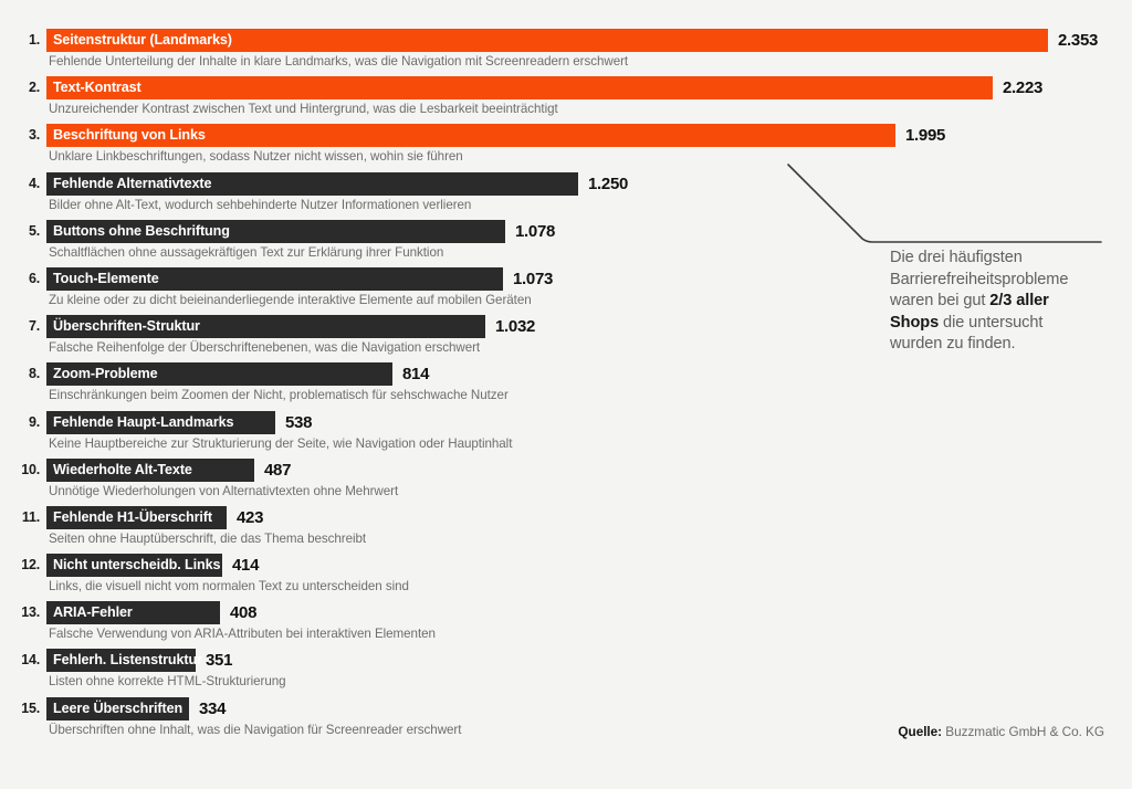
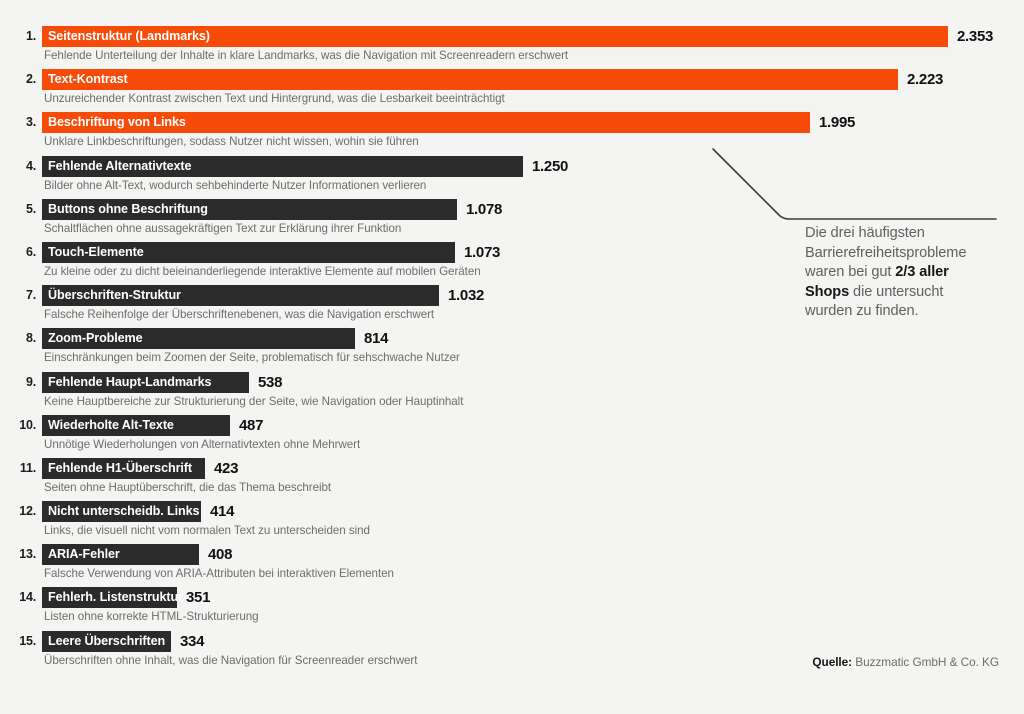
  1.
  Seitenstruktur (Landmarks)
  2.353
  Fehlende Unterteilung der Inhalte in klare Landmarks, was die Navigation mit Screenreadern erschwert
  2.
  Text-Kontrast
  2.223
  Unzureichender Kontrast zwischen Text und Hintergrund, was die Lesbarkeit beeinträchtigt
  3.
  Beschriftung von Links
  1.995
  Unklare Linkbeschriftungen, sodass Nutzer nicht wissen, wohin sie führen
  4.
  Fehlende Alternativtexte
  1.250
  Bilder ohne Alt-Text, wodurch sehbehinderte Nutzer Informationen verlieren
  5.
  Buttons ohne Beschriftung
  1.078
  Schaltflächen ohne aussagekräftigen Text zur Erklärung ihrer Funktion
  6.
  Touch-Elemente
  1.073
  Zu kleine oder zu dicht beieinanderliegende interaktive Elemente auf mobilen Geräten
  7.
  Überschriften-Struktur
  1.032
  Falsche Reihenfolge der Überschriftenebenen, was die Navigation erschwert
  8.
  Zoom-Probleme
  814
- Einschränkungen beim Zoomen der Nicht, problematisch für sehschwache Nutzer
+ Einschränkungen beim Zoomen der Seite, problematisch für sehschwache Nutzer
  9.
  Fehlende Haupt-Landmarks
  538
  Keine Hauptbereiche zur Strukturierung der Seite, wie Navigation oder Hauptinhalt
  10.
  Wiederholte Alt-Texte
  487
  Unnötige Wiederholungen von Alternativtexten ohne Mehrwert
  11.
  Fehlende H1-Überschrift
  423
  Seiten ohne Hauptüberschrift, die das Thema beschreibt
  12.
  Nicht unterscheidb. Links
  414
  Links, die visuell nicht vom normalen Text zu unterscheiden sind
  13.
  ARIA-Fehler
  408
  Falsche Verwendung von ARIA-Attributen bei interaktiven Elementen
  14.
  Fehlerh. Listenstruktur
  351
  Listen ohne korrekte HTML-Strukturierung
  15.
  Leere Überschriften
  334
  Überschriften ohne Inhalt, was die Navigation für Screenreader erschwert
  Die drei häufigsten
  Barrierefreiheitsprobleme
  waren bei gut 2/3 aller
  Shops die untersucht
  wurden zu finden.
  Quelle: Buzzmatic GmbH & Co. KG
